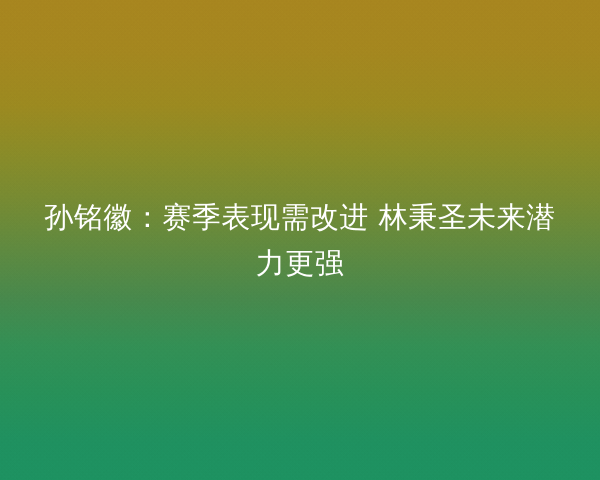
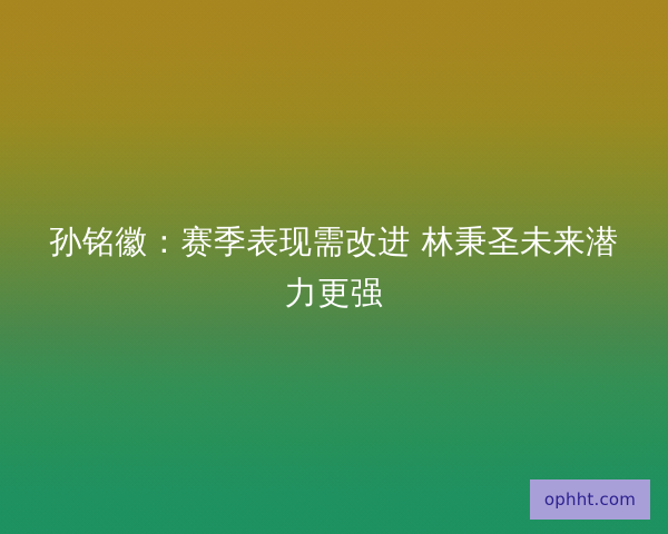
  孙铭徽：赛季表现需改进 林秉圣未来潜力更强
+ ophht.com
